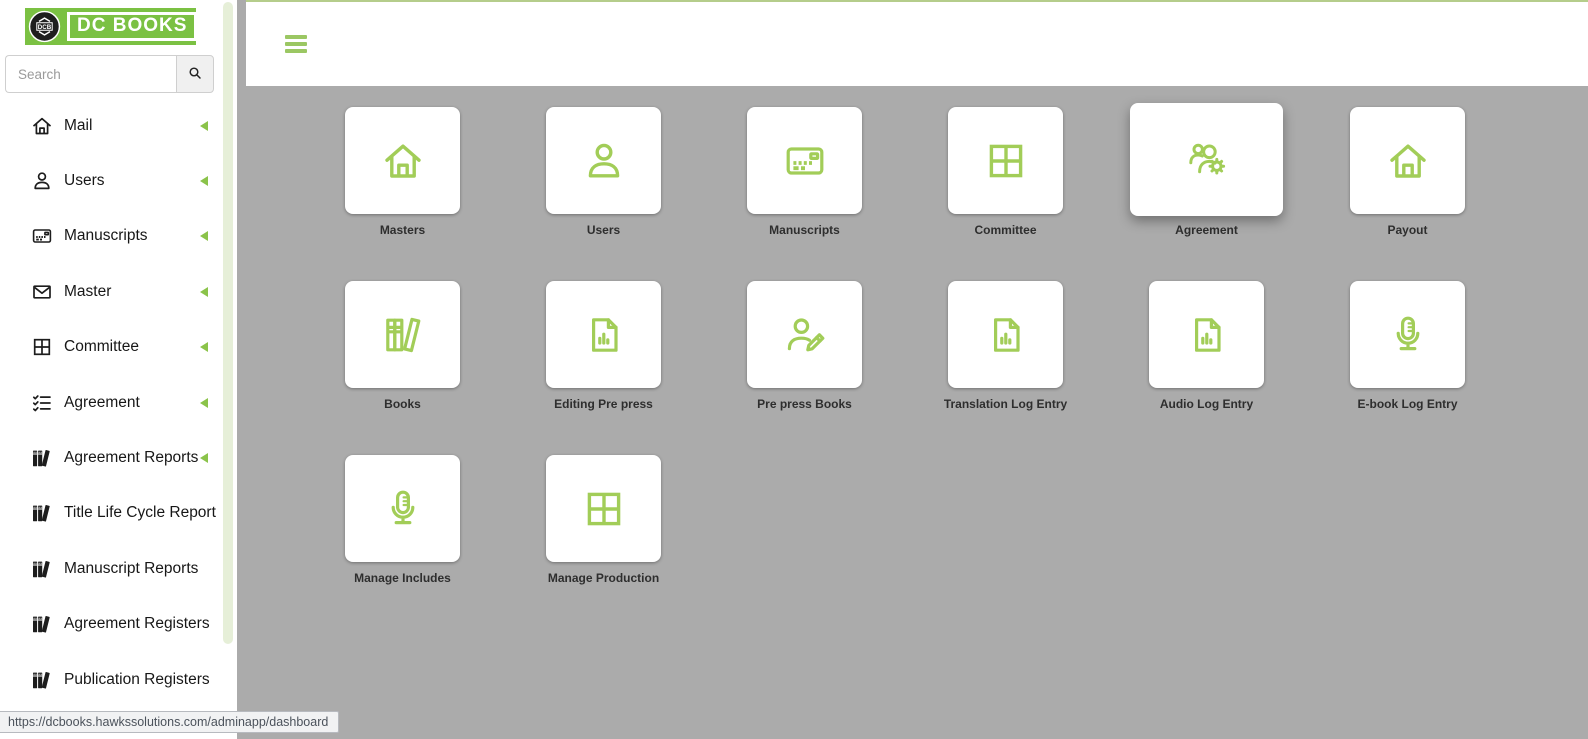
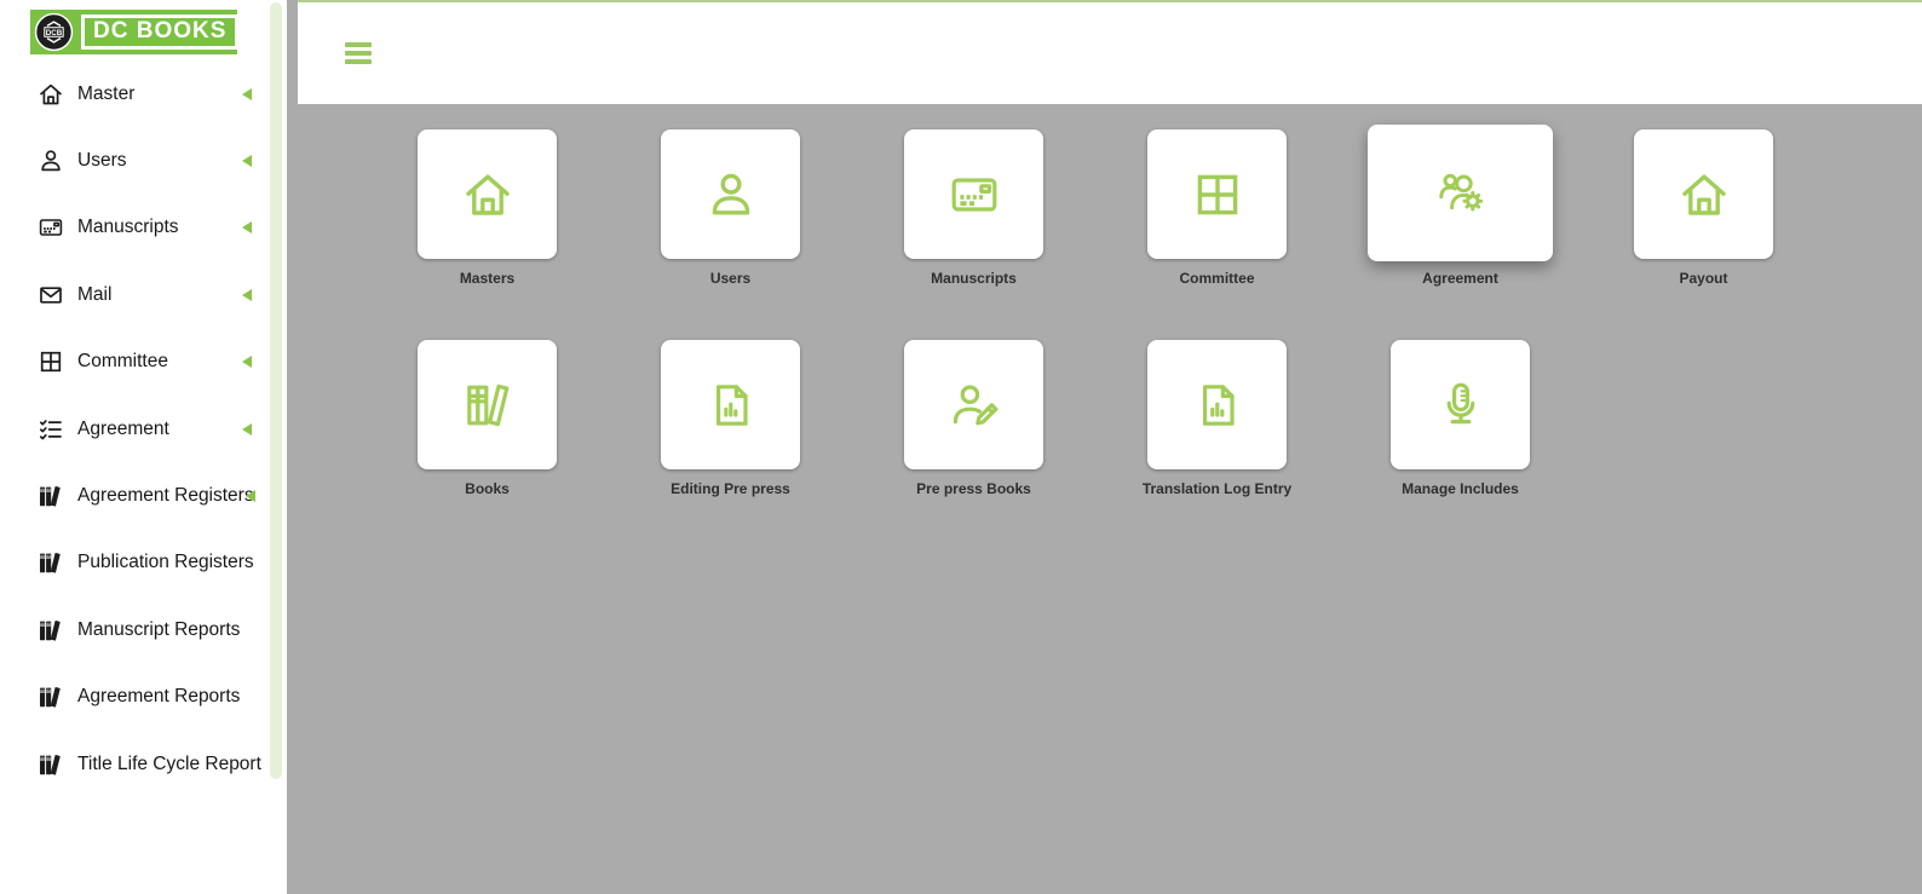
  DC BOOKS
- Search
- Mail
+ Master
  Users
  Manuscripts
- Master
+ Mail
  Committee
  Agreement
- Agreement Reports
+ Agreement Registers
- Title Life Cycle Report
+ Publication Registers
  Manuscript Reports
- Agreement Registers
+ Agreement Reports
- Publication Registers
+ Title Life Cycle Report
  Masters
  Users
  Manuscripts
  Committee
  Agreement
  Payout
  Books
  Editing Pre press
  Pre press Books
  Translation Log Entry
- Audio Log Entry
- E-book Log Entry
  Manage Includes
- Manage Production
- https://dcbooks.hawkssolutions.com/adminapp/dashboard
